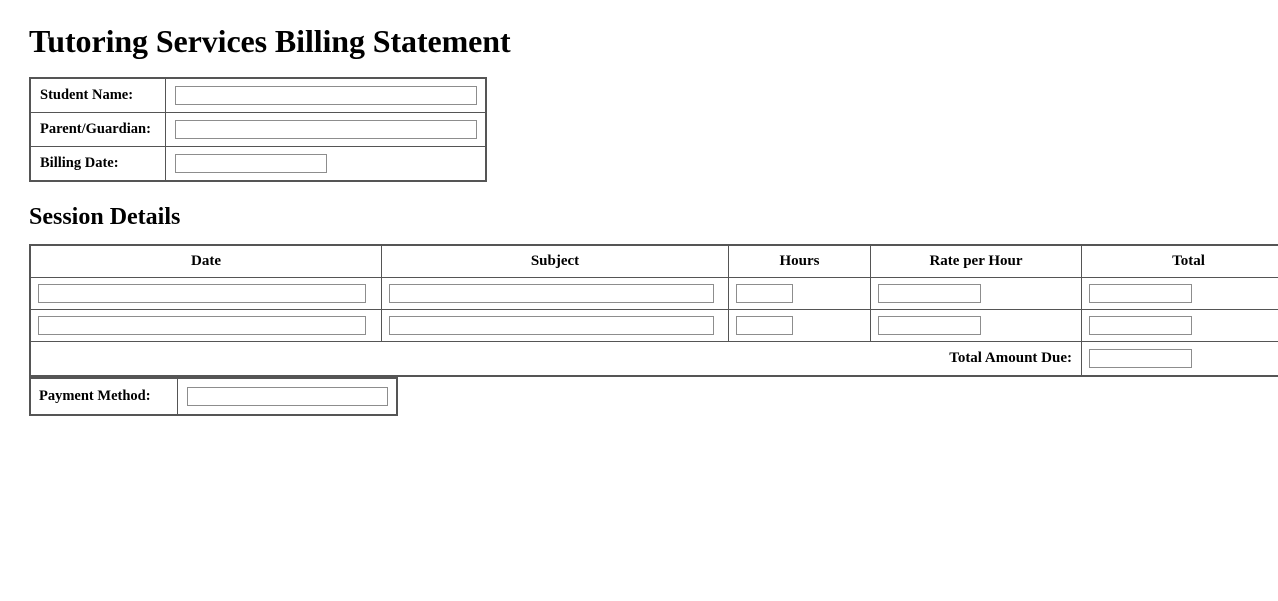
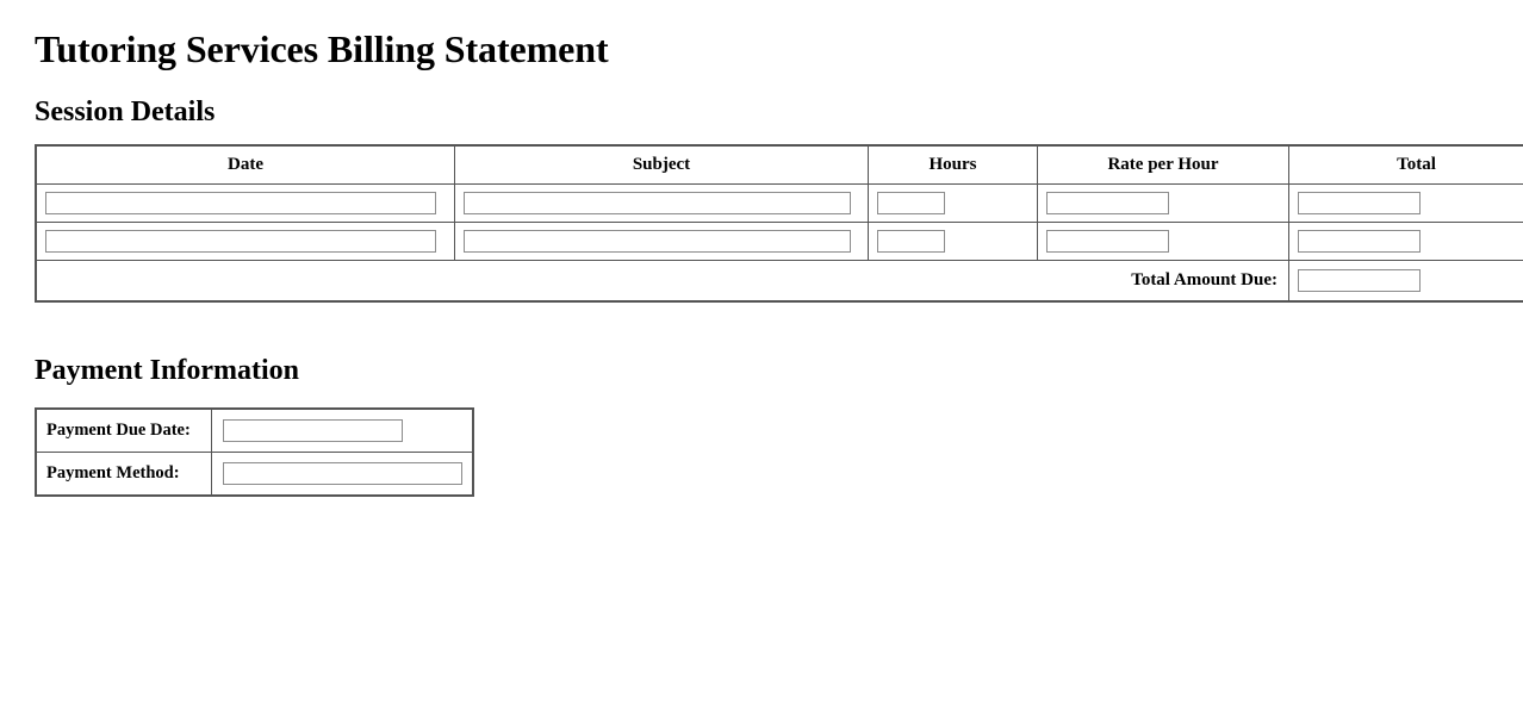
  Tutoring Services Billing Statement
- Student Name:
- Parent/Guardian:
- Billing Date:
  Session Details
  Date	Subject	Hours	Rate per Hour	Total
  Total Amount Due:
+ Payment Information
+ Payment Due Date:
  Payment Method:
